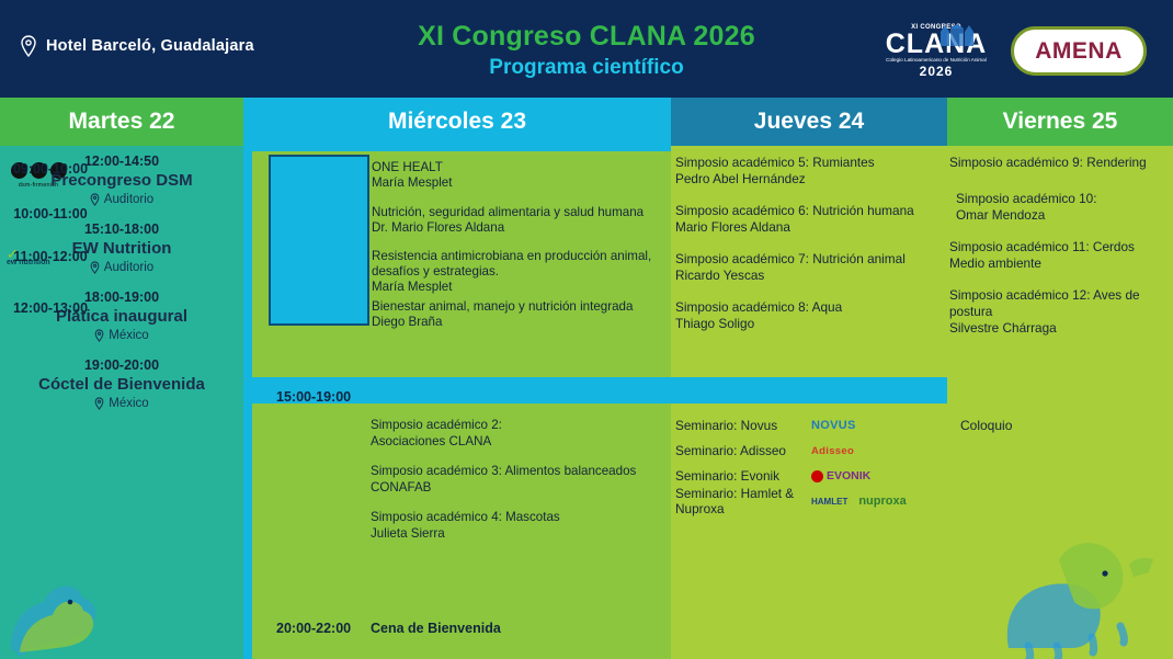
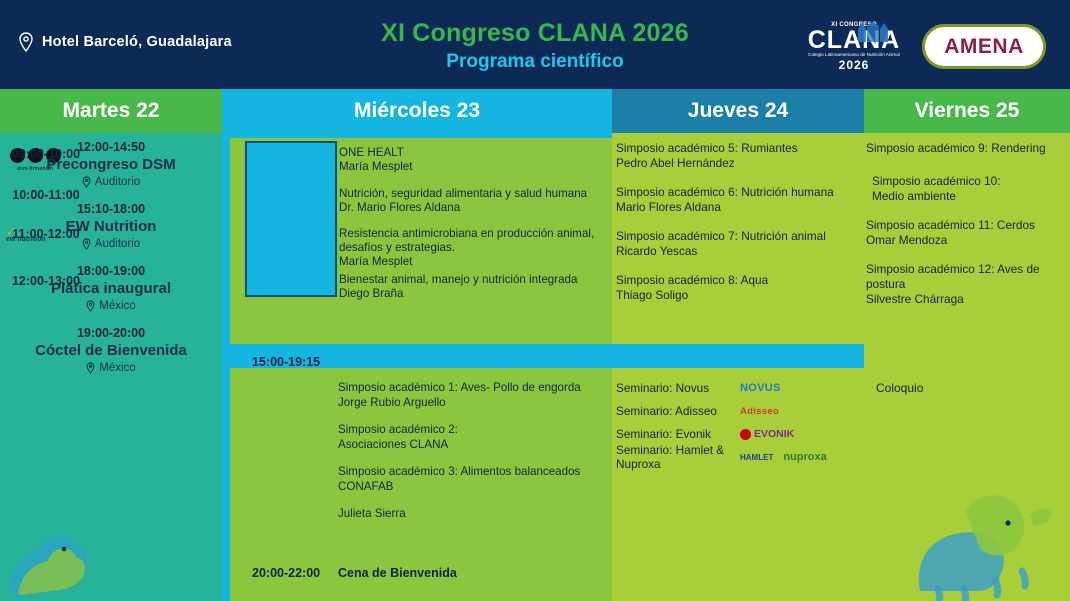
  Hotel Barceló, Guadalajara
  XI Congreso CLANA 2026
  Programa científico
  CLANA
  2026
  AMENA
  Martes 22
  Miércoles 23
  Jueves 24
  Viernes 25
  ✓
  12:00-14:50
  Precongreso DSM
  Auditorio
  15:10-18:00
  EW Nutrition
  Auditorio
  18:00-19:00
  Plática inaugural
  México
  19:00-20:00
  Cóctel de Bienvenida
  México
  09:00-10:00
  10:00-11:00
  11:00-12:00
  12:00-13:00
  ONE HEALT
  María Mesplet
  Nutrición, seguridad alimentaria y salud humana
  Dr. Mario Flores Aldana
  Resistencia antimicrobiana en producción animal, desafíos y estrategias.
  María Mesplet
  Bienestar animal, manejo y nutrición integrada
  Diego Braña
- 15:00-19:00
+ 15:00-19:15
+ Simposio académico 1: Aves- Pollo de engorda
+ Jorge Rubio Arguello
  Simposio académico 2:
  Asociaciones CLANA
  Simposio académico 3: Alimentos balanceados
  CONAFAB
- Simposio académico 4: Mascotas
  Julieta Sierra
  20:00-22:00
  Cena de Bienvenida
  Simposio académico 5: Rumiantes
  Pedro Abel Hernández
  Simposio académico 6: Nutrición humana
  Mario Flores Aldana
  Simposio académico 7: Nutrición animal
  Ricardo Yescas
  Simposio académico 8: Aqua
  Thiago Soligo
  Seminario: Novus
  NOVUS
  Seminario: Adisseo
  Adisseo
  Seminario: Evonik
  EVONIK
  Seminario: Hamlet & Nuproxa
  HAMLET
  nuproxa
  Simposio académico 9: Rendering
  Simposio académico 10:
- Omar Mendoza
+ Medio ambiente
  Simposio académico 11: Cerdos
- Medio ambiente
+ Omar Mendoza
  Simposio académico 12: Aves de postura
  Silvestre Chárraga
  Coloquio
